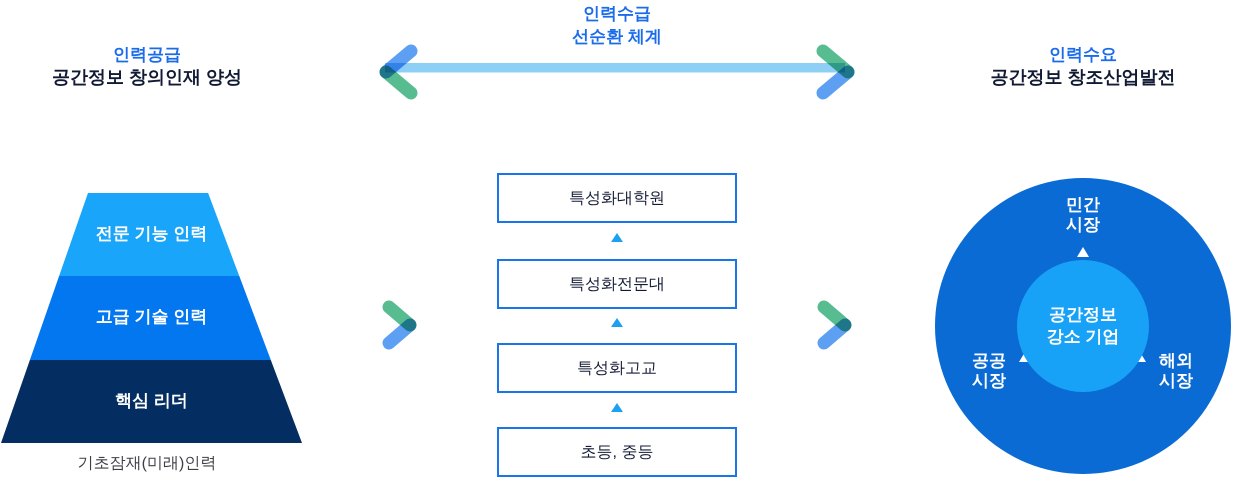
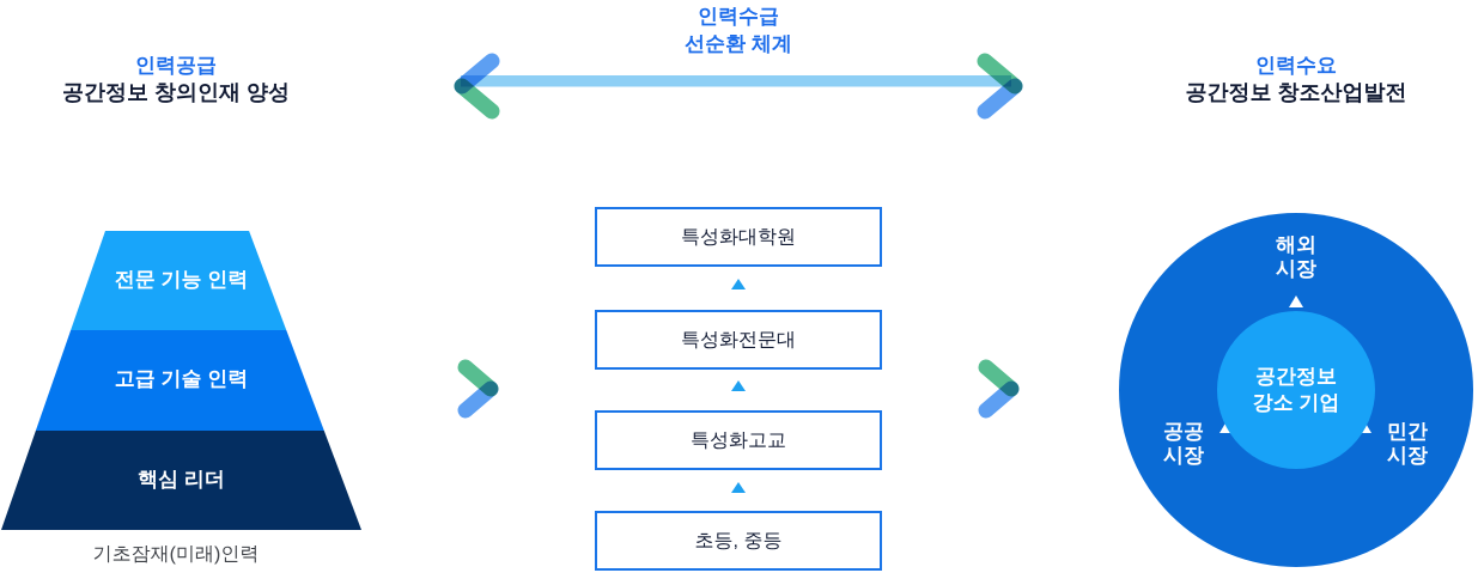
  인력수급
  선순환 체계
  인력공급
  공간정보 창의인재 양성
  인력수요
  공간정보 창조산업발전
  전문 기능 인력
  고급 기술 인력
  핵심 리더
  기초잠재(미래)인력
  특성화대학원
  특성화전문대
  특성화고교
  초등, 중등
- 민간
+ 해외
  시장
  공공
  시장
- 해외
+ 민간
  시장
  공간정보
  강소 기업
